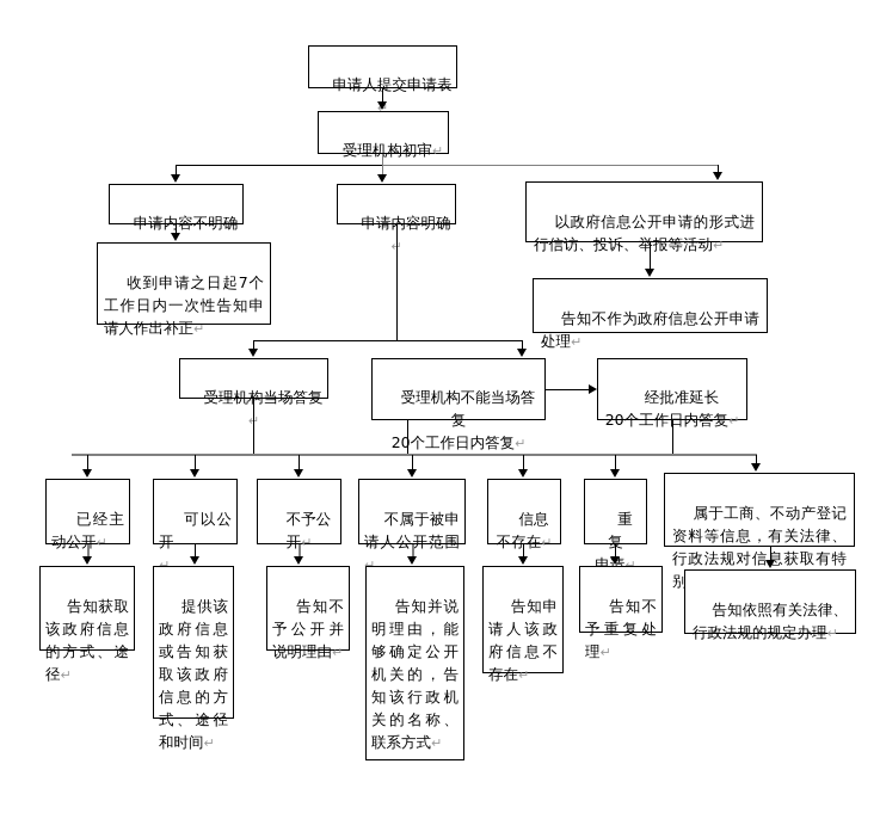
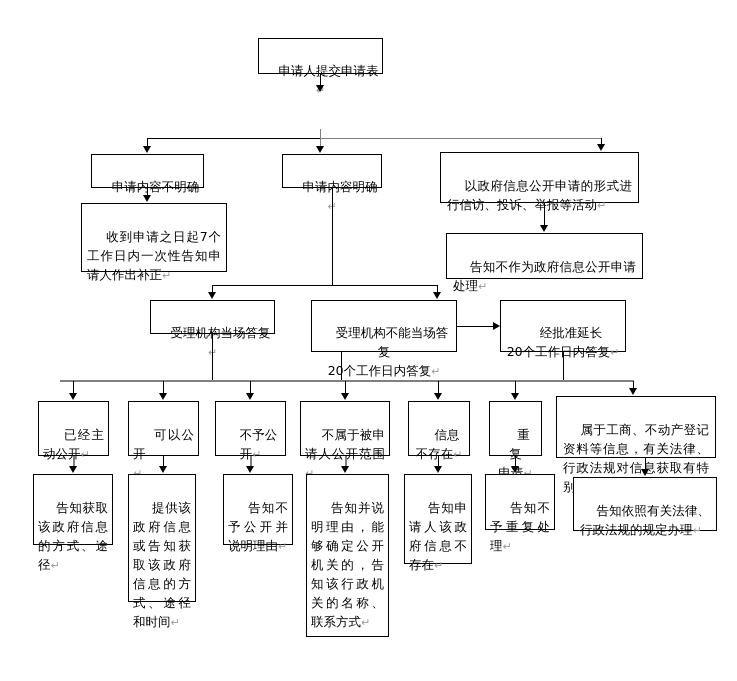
  申请人提交申请表↵
- 受理机构初审↵
  申请内容不明确
  申请内容明确
  以政府信息公开申请的形式进行信访、投诉、举报等活动↵
  收到申请之日起7个工作日内一次性告知申请人作出补正↵
  告知不作为政府信息公开申请处理↵
  受理机构当场答复
  受理机构不能当场答复
  20个工作日内答复↵
  经批准延长
  20个工作日内答复↵
  已经主动公开↵
  可以公开
  不予公开↵
  不属于被申请人公开范围
  信息
  不存在↵
  重 复
  属于工商、不动产登记资料等信息，有关法律、行政法规对信息获取有特别
  告知获取该政府信息的方式、途径↵
  提供该政府信息或告知获取该政府信息的方式、途径和时间↵
  告知不予公开并说明理由↵
  告知并说明理由，能够确定公开机关的，告知该行政机关的名称、联系方式↵
  告知申请人该政府信息不存在↵
  告知不予重复处理↵
  告知依照有关法律、行政法规的规定办理↵
